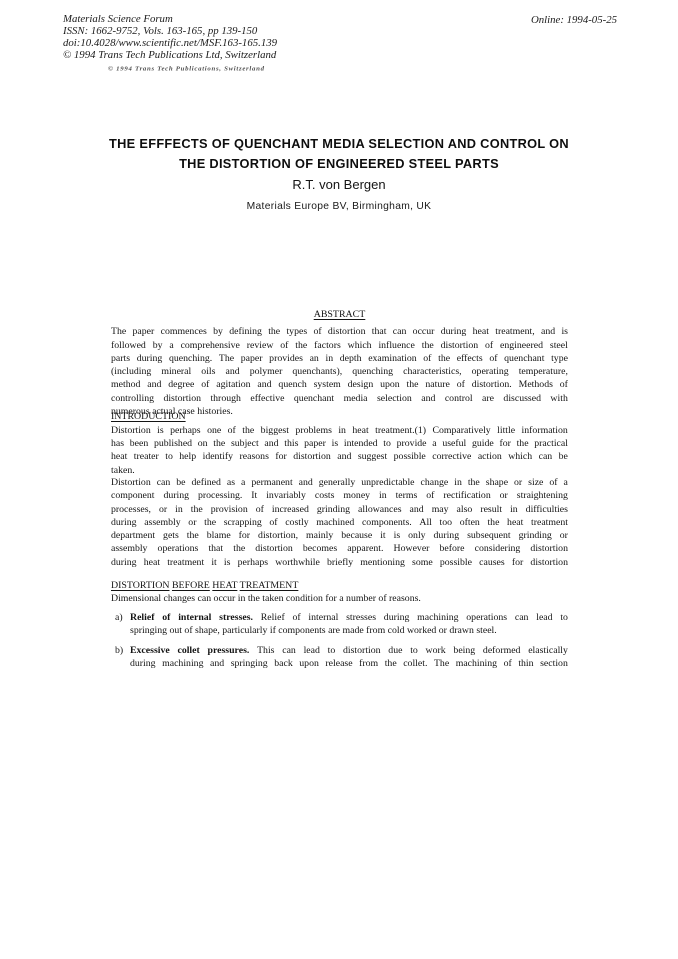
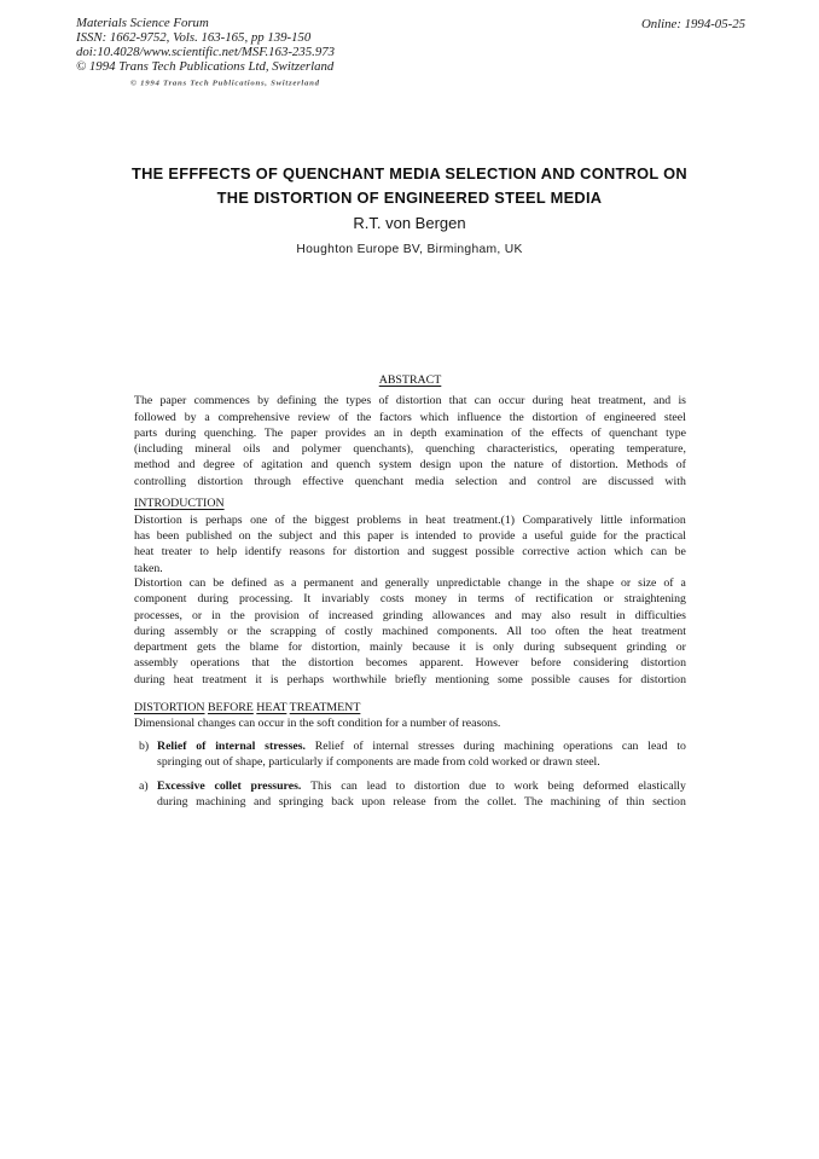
  Materials Science Forum
  ISSN: 1662-9752, Vols. 163-165, pp 139-150
- doi:10.4028/www.scientific.net/MSF.163-165.139
+ doi:10.4028/www.scientific.net/MSF.163-235.973
  © 1994 Trans Tech Publications Ltd, Switzerland
  Online: 1994-05-25
  THE EFFFECTS OF QUENCHANT MEDIA SELECTION AND CONTROL ON
- THE DISTORTION OF ENGINEERED STEEL PARTS
+ THE DISTORTION OF ENGINEERED STEEL MEDIA
  R.T. von Bergen
- Materials Europe BV, Birmingham, UK
+ Houghton Europe BV, Birmingham, UK
  ABSTRACT
  The
  paper
  commences
  by
  defining
  the
  types
  of
  distortion
  that
  can
  occur
  during
  heat
  treatment,
  and
  is
  followed
  by
  a
  comprehensive
  review
  of
  the
  factors
  which
  influence
  the
  distortion
  of
  engineered
  steel
  parts
  during
  quenching.
  The
  paper
  provides
  an
  in
  depth
  examination
  of
  the
  effects
  of
  quenchant
  type
  (including
  mineral
  oils
  and
  polymer
  quenchants),
  quenching
  characteristics,
  operating
  temperature,
  method
  and
  degree
  of
  agitation
  and
  quench
  system
  design
  upon
  the
  nature
  of
  distortion.
  Methods
  of
  controlling
  distortion
  through
  effective
  quenchant
  media
  selection
  and
  control
  are
  discussed
  with
- numerous actual case histories.
  INTRODUCTION
  Distortion
  is
  perhaps
  one
  of
  the
  biggest
  problems
  in
  heat
  treatment.(1)
  Comparatively
  little
  information
  has
  been
  published
  on
  the
  subject
  and
  this
  paper
  is
  intended
  to
  provide
  a
  useful
  guide
  for
  the
  practical
  heat
  treater
  to
  help
  identify
  reasons
  for
  distortion
  and
  suggest
  possible
  corrective
  action
  which
  can
  be
  taken.
  Distortion
  can
  be
  defined
  as
  a
  permanent
  and
  generally
  unpredictable
  change
  in
  the
  shape
  or
  size
  of
  a
  component
  during
  processing.
  It
  invariably
  costs
  money
  in
  terms
  of
  rectification
  or
  straightening
  processes,
  or
  in
  the
  provision
  of
  increased
  grinding
  allowances
  and
  may
  also
  result
  in
  difficulties
  during
  assembly
  or
  the
  scrapping
  of
  costly
  machined
  components.
  All
  too
  often
  the
  heat
  treatment
  department
  gets
  the
  blame
  for
  distortion,
  mainly
  because
  it
  is
  only
  during
  subsequent
  grinding
  or
  assembly
  operations
  that
  the
  distortion
  becomes
  apparent.
  However
  before
  considering
  distortion
  during
  heat
  treatment
  it
  is
  perhaps
  worthwhile
  briefly
  mentioning
  some
  possible
  causes
  for
  distortion
  DISTORTION BEFORE HEAT TREATMENT
- Dimensional changes can occur in the taken condition for a number of reasons.
+ Dimensional changes can occur in the soft condition for a number of reasons.
- a)
+ b)
  Relief
  of
  internal
  stresses.
  Relief
  of
  internal
  stresses
  during
  machining
  operations
  can
  lead
  to
  springing out of shape, particularly if components are made from cold worked or drawn steel.
- b)
+ a)
  Excessive
  collet
  pressures.
  This
  can
  lead
  to
  distortion
  due
  to
  work
  being
  deformed
  elastically
  during
  machining
  and
  springing
  back
  upon
  release
  from
  the
  collet.
  The
  machining
  of
  thin
  section
